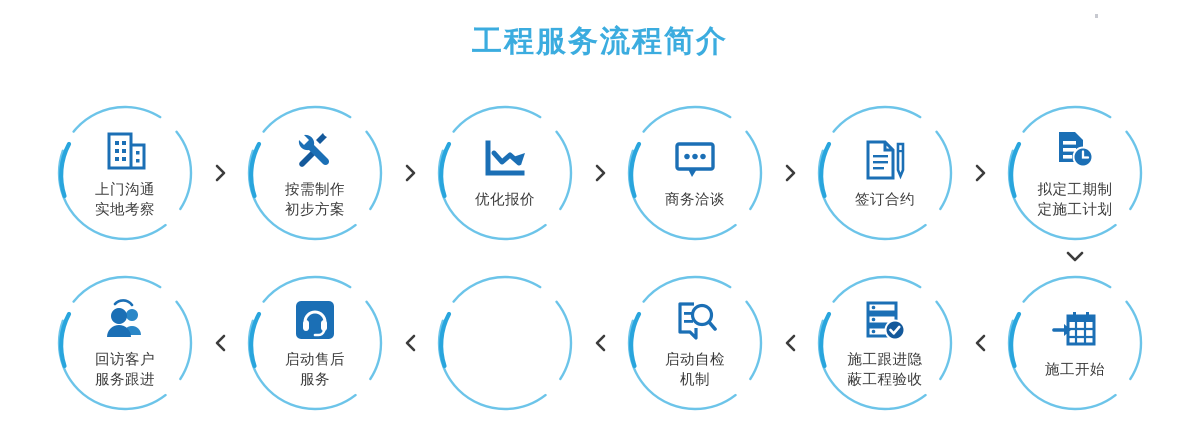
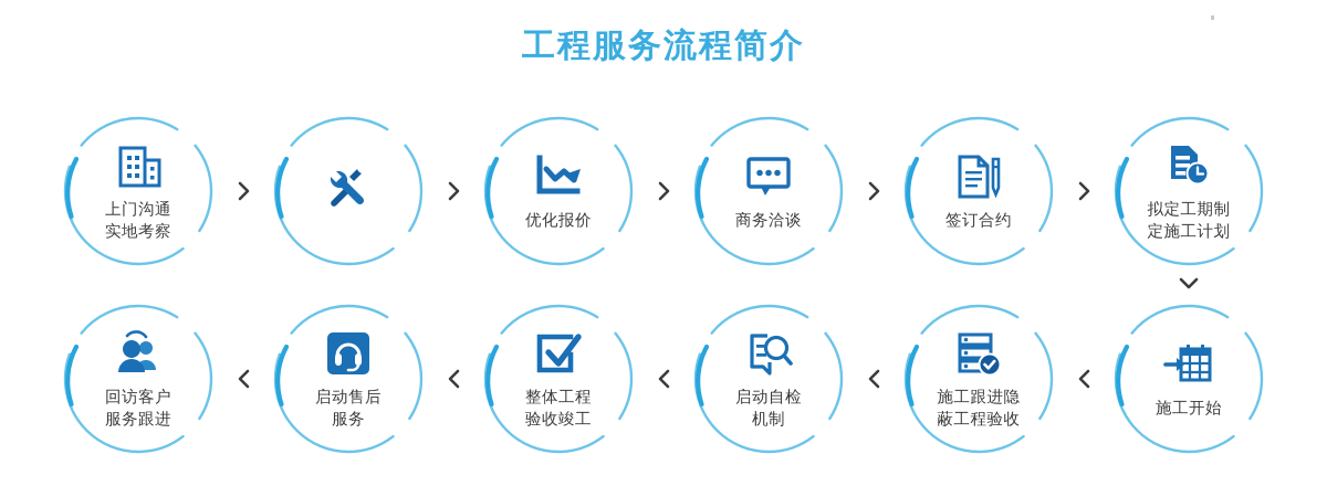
  工程服务流程简介
  上门沟通
  实地考察
- 按需制作
- 初步方案
  优化报价
  商务洽谈
  签订合约
  拟定工期制
  定施工计划
  回访客户
  服务跟进
  启动售后
  服务
+ 整体工程
+ 验收竣工
  启动自检
  机制
  施工跟进隐
  蔽工程验收
  施工开始
